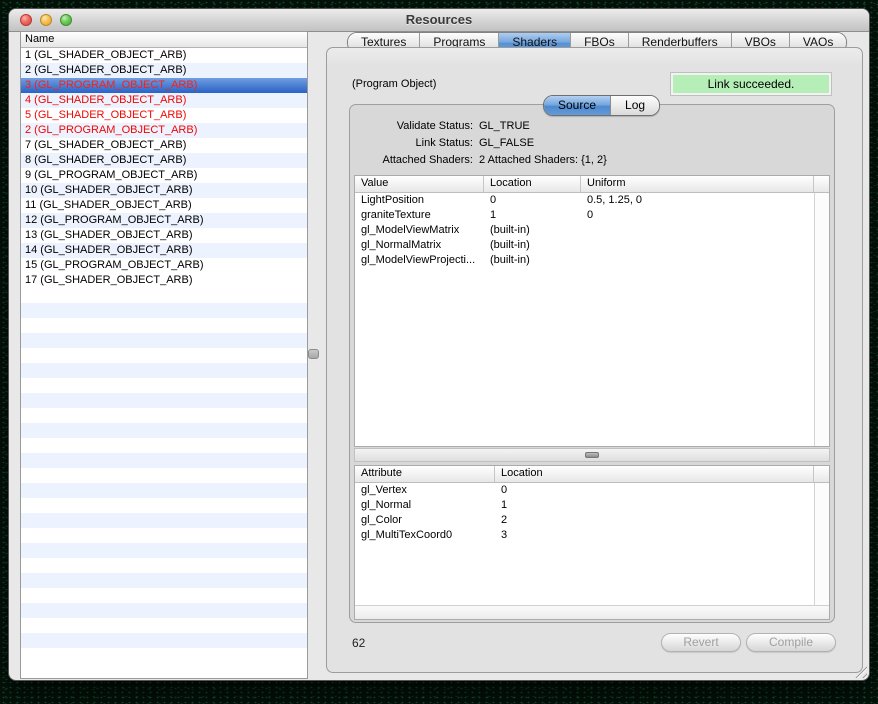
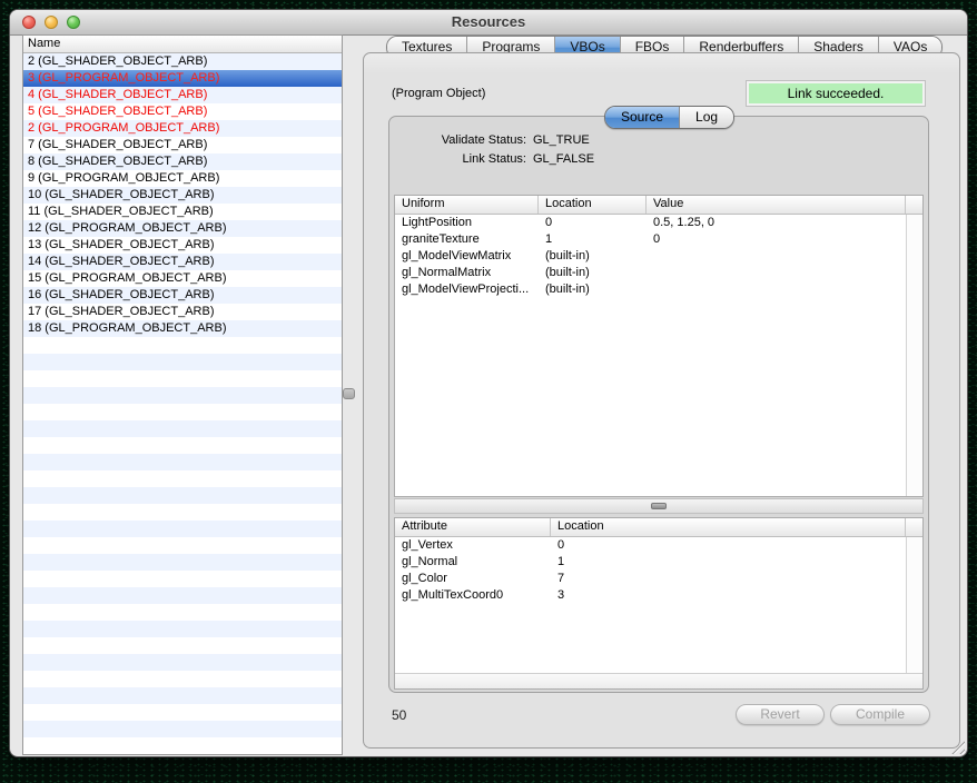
  Resources
  Name
- 1 (GL_SHADER_OBJECT_ARB)
  2 (GL_SHADER_OBJECT_ARB)
  3 (GL_PROGRAM_OBJECT_ARB)
  4 (GL_SHADER_OBJECT_ARB)
  5 (GL_SHADER_OBJECT_ARB)
  2 (GL_PROGRAM_OBJECT_ARB)
  7 (GL_SHADER_OBJECT_ARB)
  8 (GL_SHADER_OBJECT_ARB)
  9 (GL_PROGRAM_OBJECT_ARB)
  10 (GL_SHADER_OBJECT_ARB)
  11 (GL_SHADER_OBJECT_ARB)
  12 (GL_PROGRAM_OBJECT_ARB)
  13 (GL_SHADER_OBJECT_ARB)
  14 (GL_SHADER_OBJECT_ARB)
  15 (GL_PROGRAM_OBJECT_ARB)
+ 16 (GL_SHADER_OBJECT_ARB)
  17 (GL_SHADER_OBJECT_ARB)
+ 18 (GL_PROGRAM_OBJECT_ARB)
  Textures
  Programs
- Shaders
+ VBOs
  FBOs
  Renderbuffers
- VBOs
+ Shaders
  VAOs
  (Program Object)
  Link succeeded.
  Source
  Log
  Validate Status:
  GL_TRUE
  Link Status:
  GL_FALSE
- Attached Shaders:
- 2 Attached Shaders: {1, 2}
- Value
+ Uniform
  Location
- Uniform
+ Value
  LightPosition
  0
  0.5, 1.25, 0
  graniteTexture
  1
  0
  gl_ModelViewMatrix
  (built-in)
  gl_NormalMatrix
  (built-in)
  gl_ModelViewProjecti...
  (built-in)
  Attribute
  Location
  gl_Vertex
  0
  gl_Normal
  1
  gl_Color
- 2
+ 7
  gl_MultiTexCoord0
  3
- 62
+ 50
  Revert
  Compile
